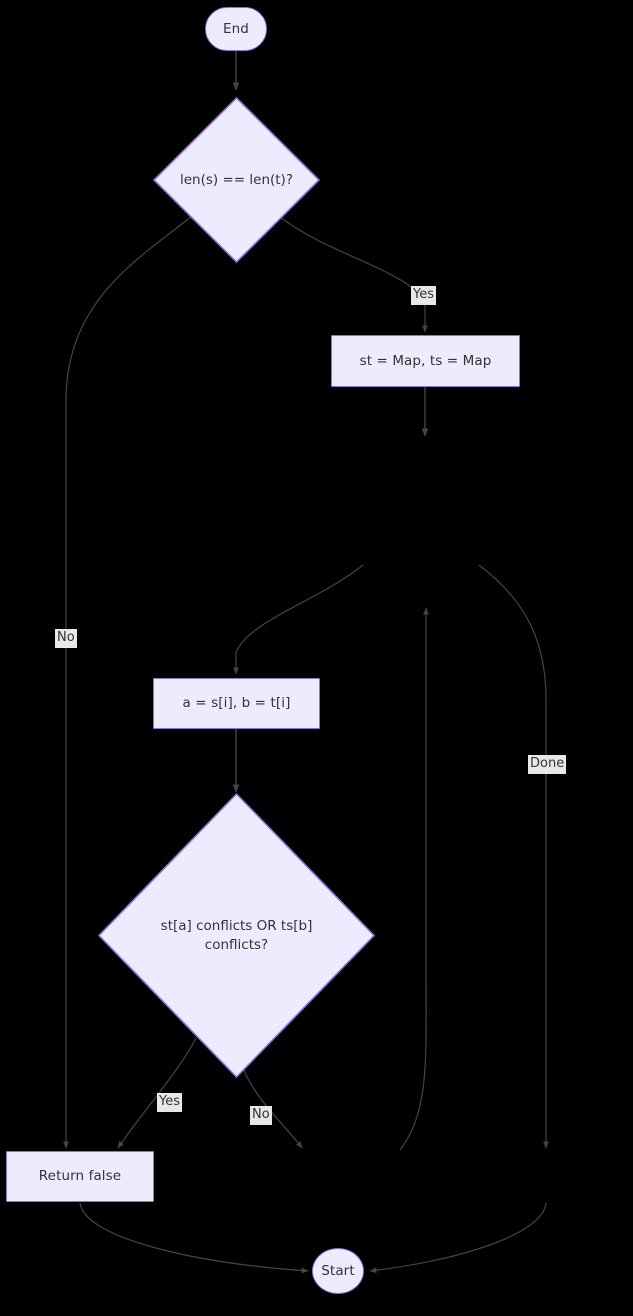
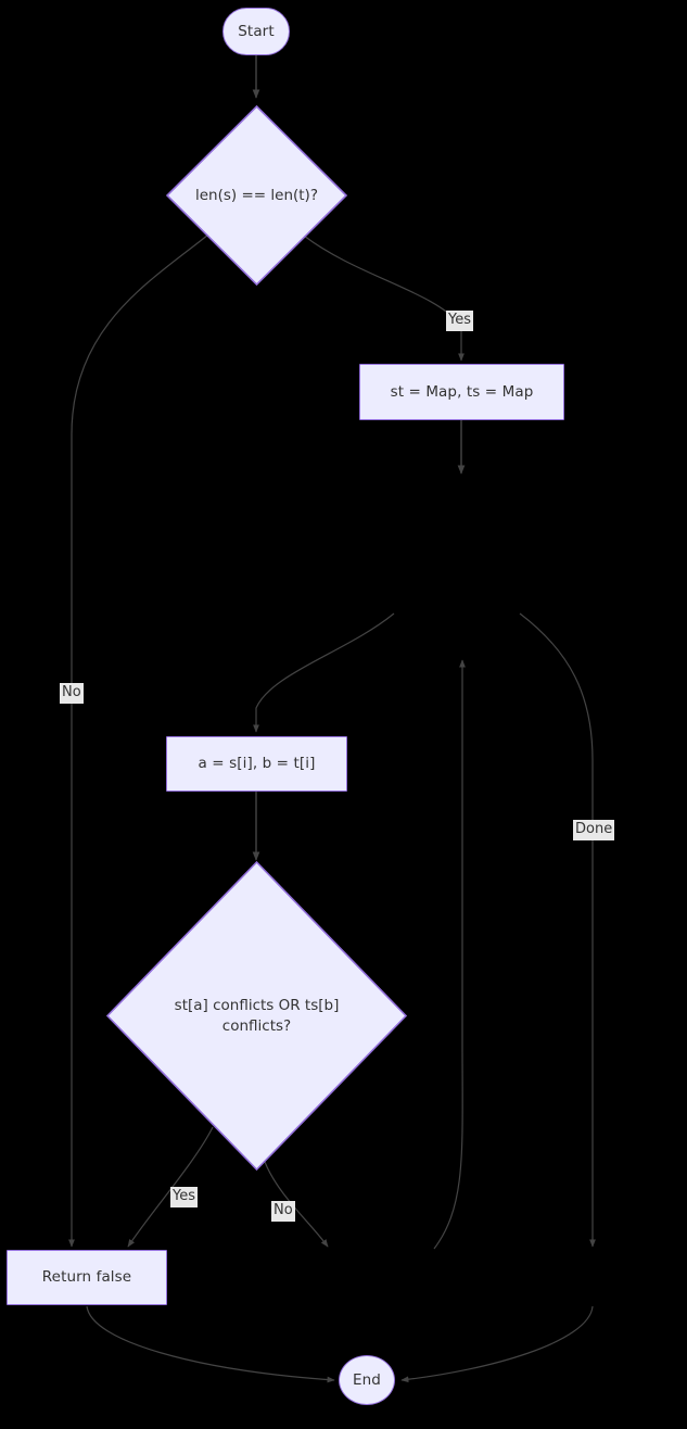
- End
+ Start
  len(s) == len(t)?
  st = Map, ts = Map
  a = s[i], b = t[i]
  st[a] conflicts OR ts[b] conflicts?
  Return false
- Start
+ End
  Yes
  No
  Done
  Yes
  No
